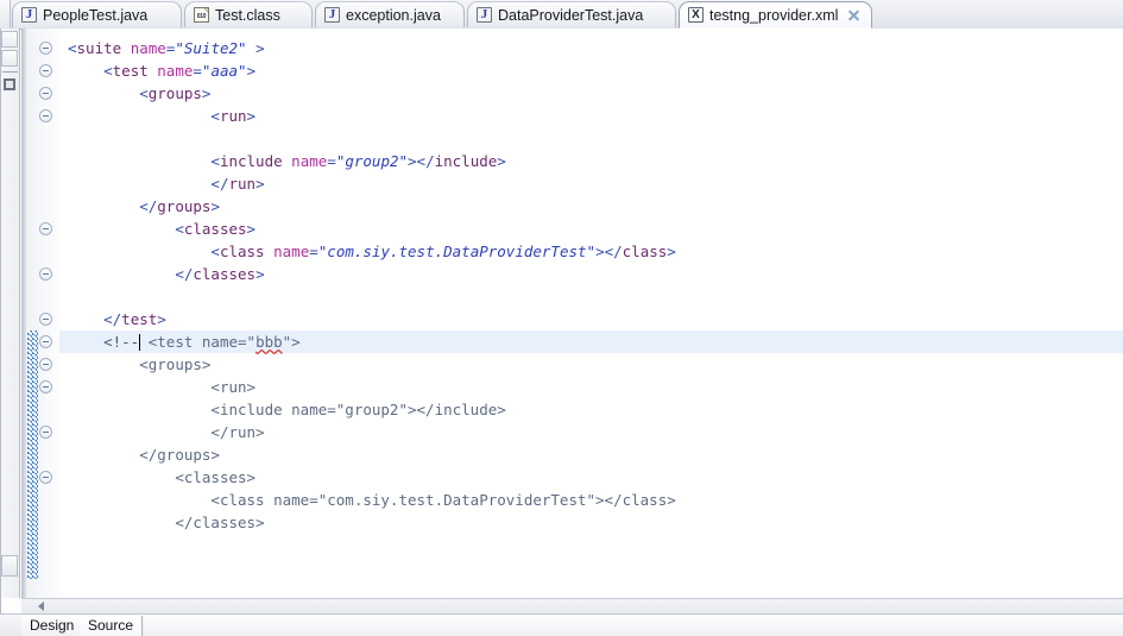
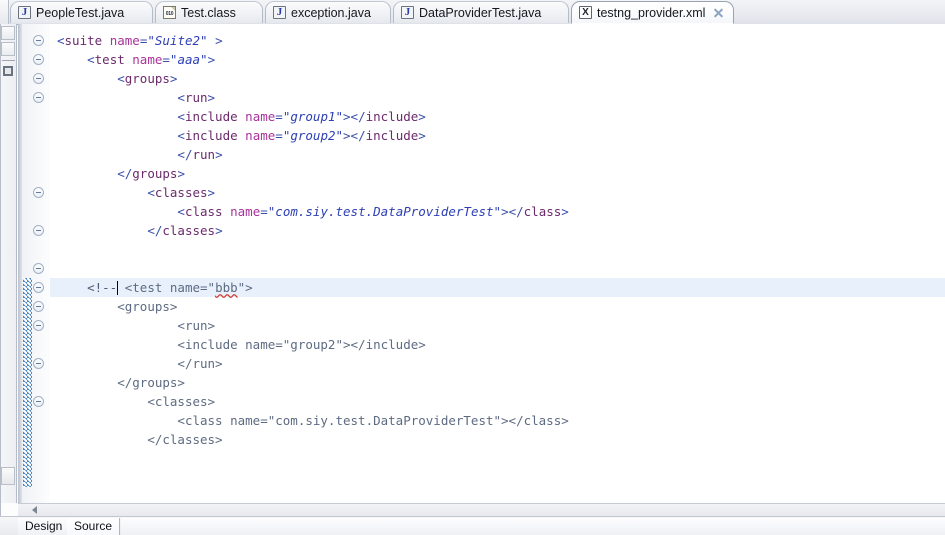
  PeopleTest.java
  Test.class
  exception.java
  DataProviderTest.java
  testng_provider.xml
  <suite name="Suite2" >
  <test name="aaa">
  <groups>
  <run>
+ <include name="group1"></include>
  <include name="group2"></include>
  </run>
  </groups>
  <classes>
  <class name="com.siy.test.DataProviderTest"></class>
  </classes>
- </test>
  <!-- <test name="bbb">
  <groups>
  <run>
  <include name="group2"></include>
  </run>
  </groups>
  <classes>
  <class name="com.siy.test.DataProviderTest"></class>
  </classes>
  Design
  Source
